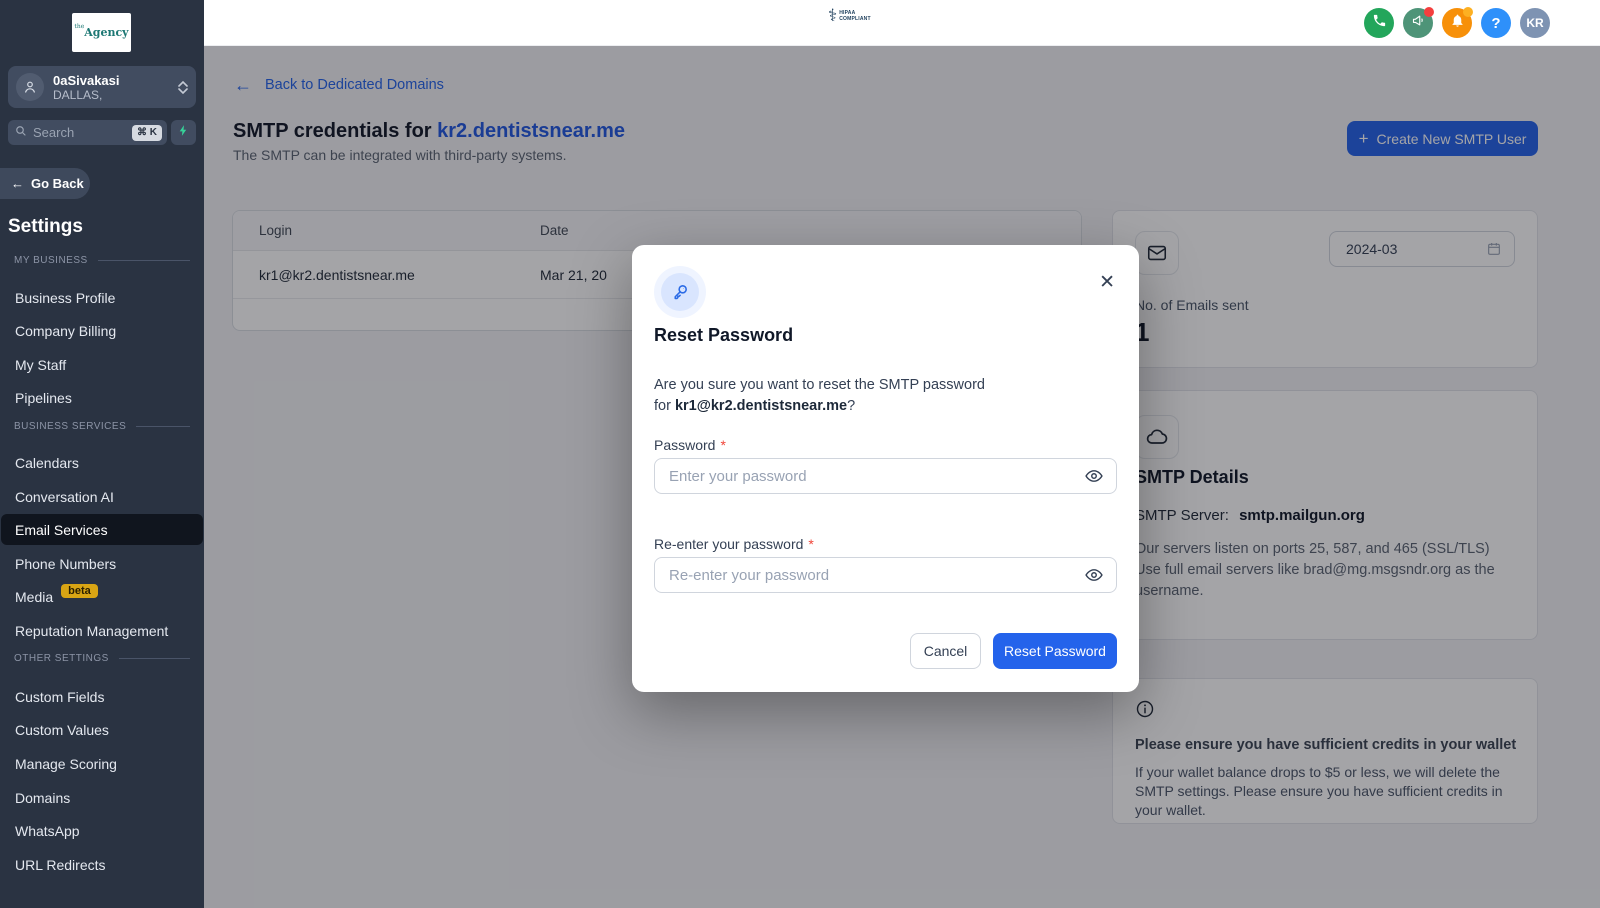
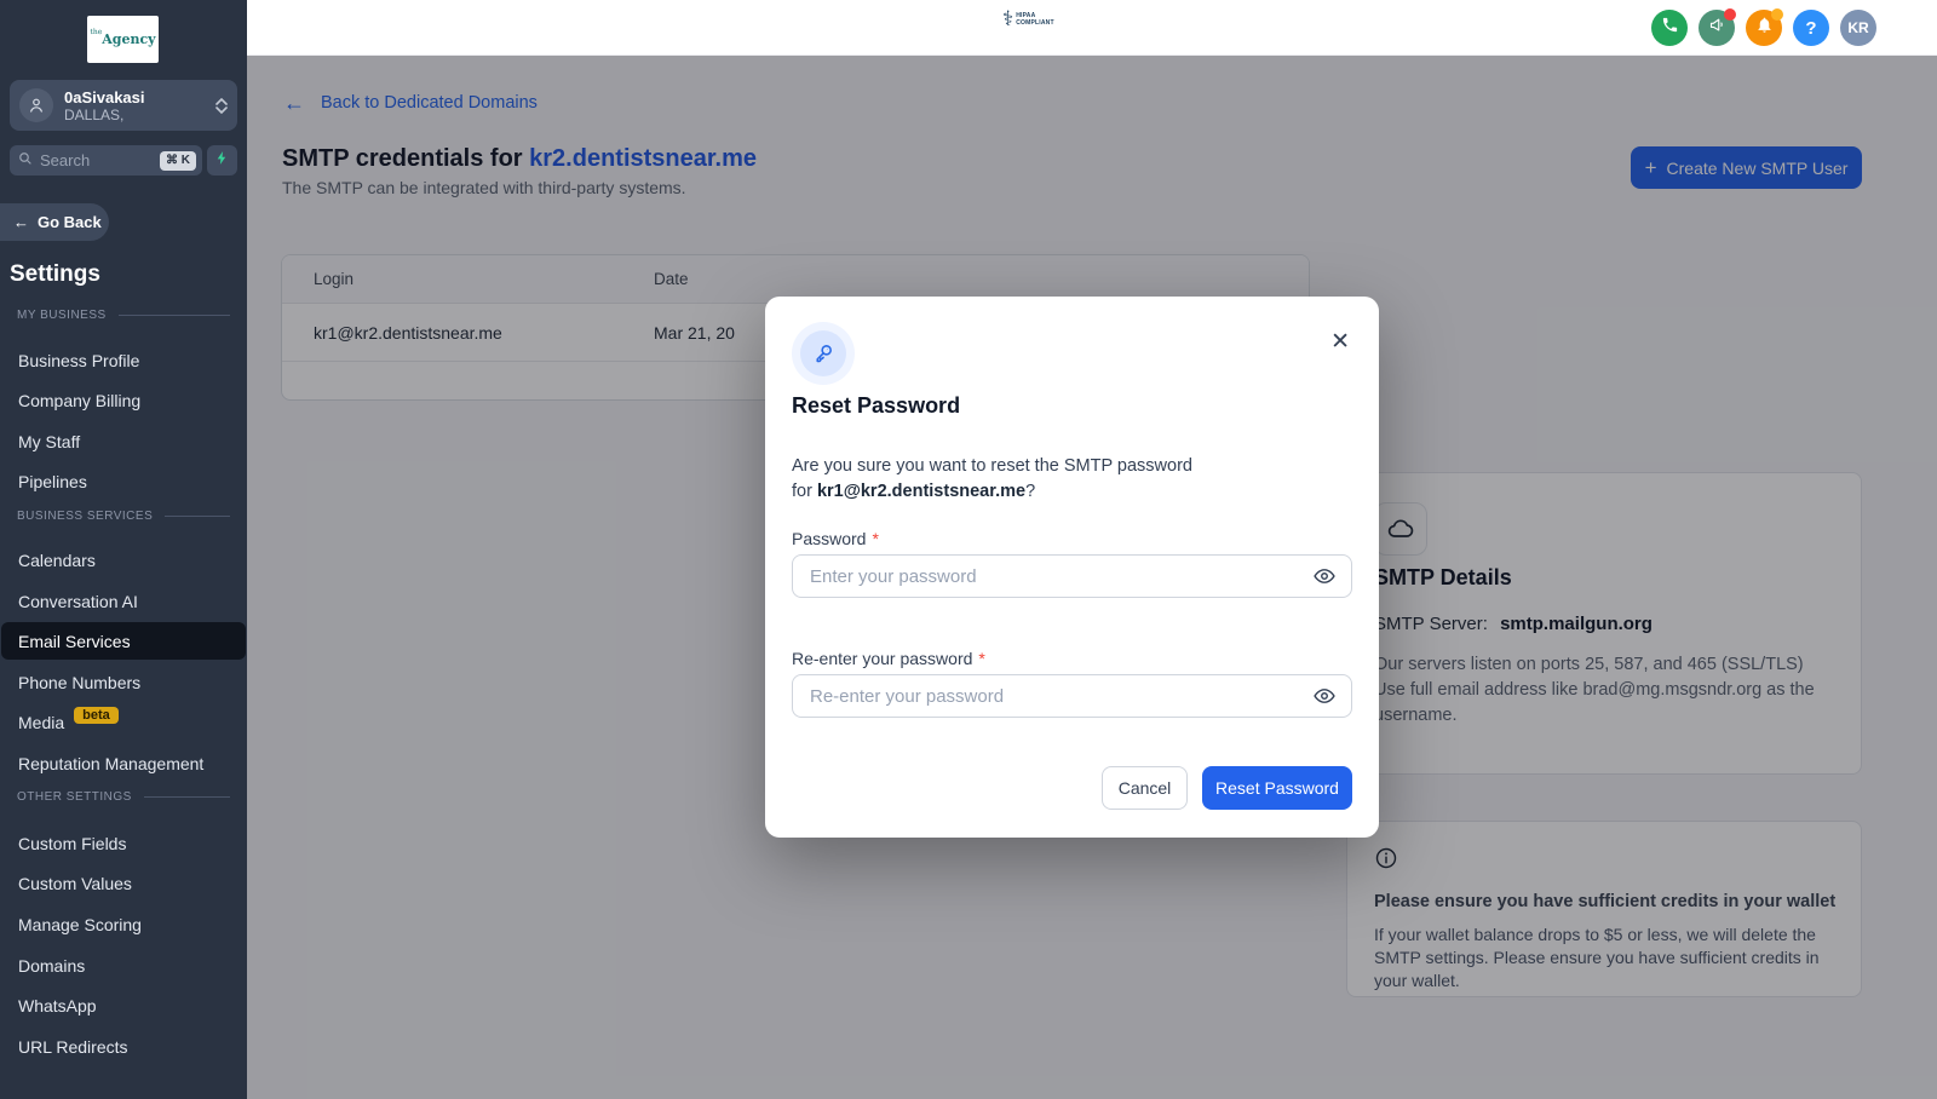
  Agency
  0aSivakasi
  DALLAS,
  Search
  ⌘ K
  ←
  Go Back
  Settings
  MY BUSINESS
  Business Profile
  Company Billing
  My Staff
  Pipelines
  BUSINESS SERVICES
  Calendars
  Conversation AI
  Email Services
  Phone Numbers
  Media
  beta
  Reputation Management
  OTHER SETTINGS
  Custom Fields
  Custom Values
  Manage Scoring
  Domains
  WhatsApp
  URL Redirects
  ⚕
  ?
  KR
  ←
  Back to Dedicated Domains
  SMTP credentials for kr2.dentistsnear.me
  The SMTP can be integrated with third-party systems.
  +
  Create New SMTP User
  Login
  Date
  kr1@kr2.dentistsnear.me
  Mar 21, 20
- 2024-03
- No. of Emails sent
- 1
  SMTP Details
  SMTP Server: smtp.mailgun.org
  Our servers listen on ports 25, 587, and 465 (SSL/TLS)
- Use full email servers like brad@mg.msgsndr.org as the username.
+ Use full email address like brad@mg.msgsndr.org as the username.
  Please ensure you have sufficient credits in your wallet
  If your wallet balance drops to $5 or less, we will delete the SMTP settings. Please ensure you have sufficient credits in your wallet.
  ✕
  Reset Password
  Are you sure you want to reset the SMTP password for kr1@kr2.dentistsnear.me?
  Password *
  Enter your password
  Re-enter your password *
  Re-enter your password
  Cancel
  Reset Password
